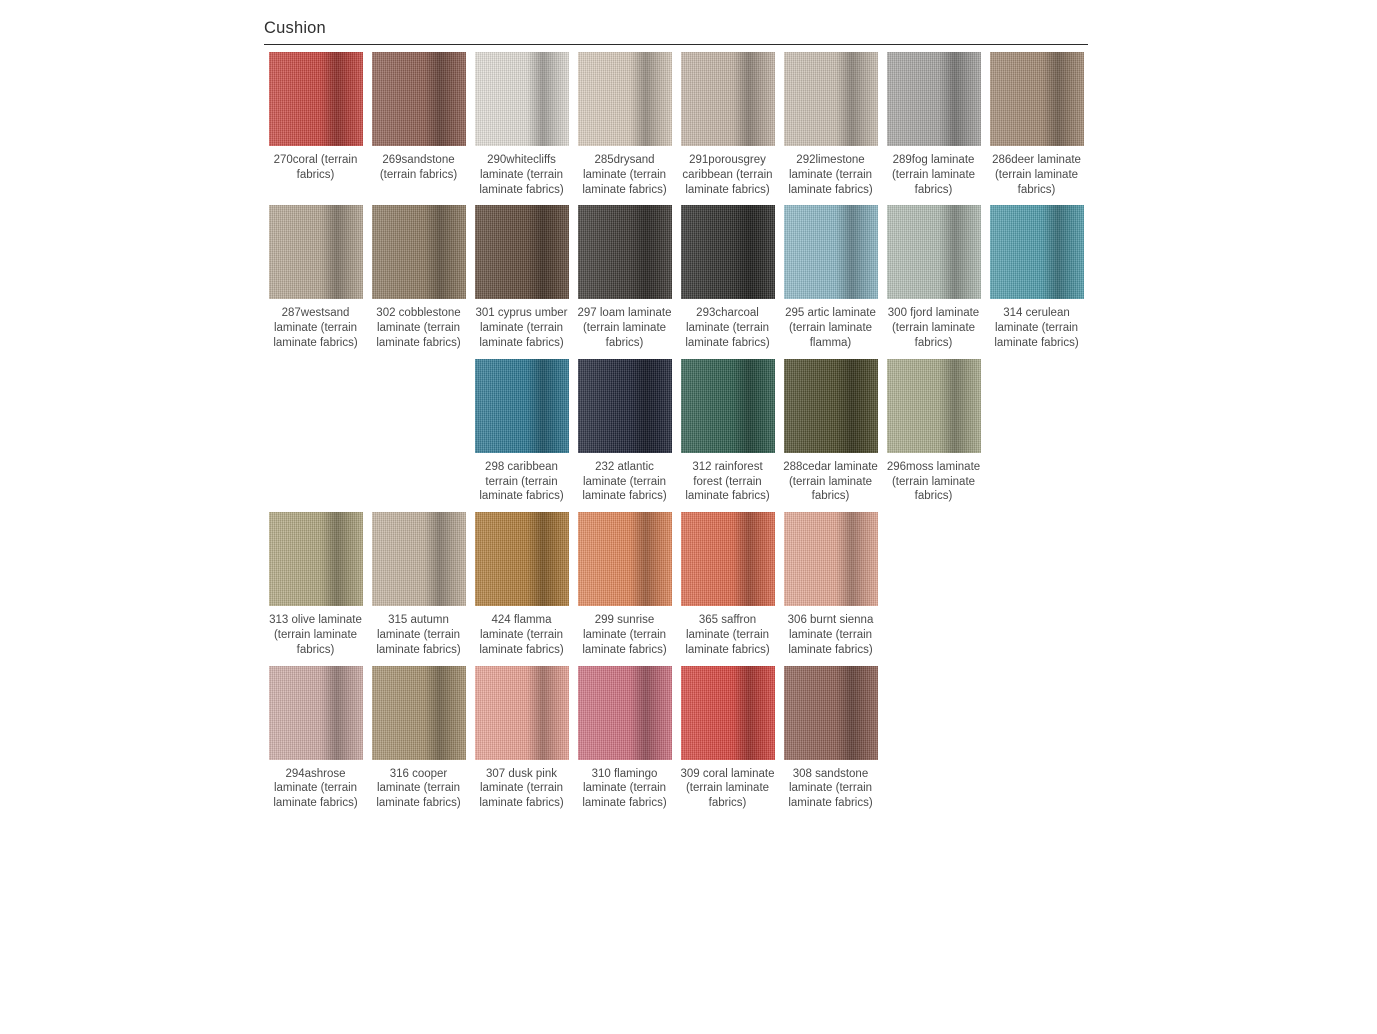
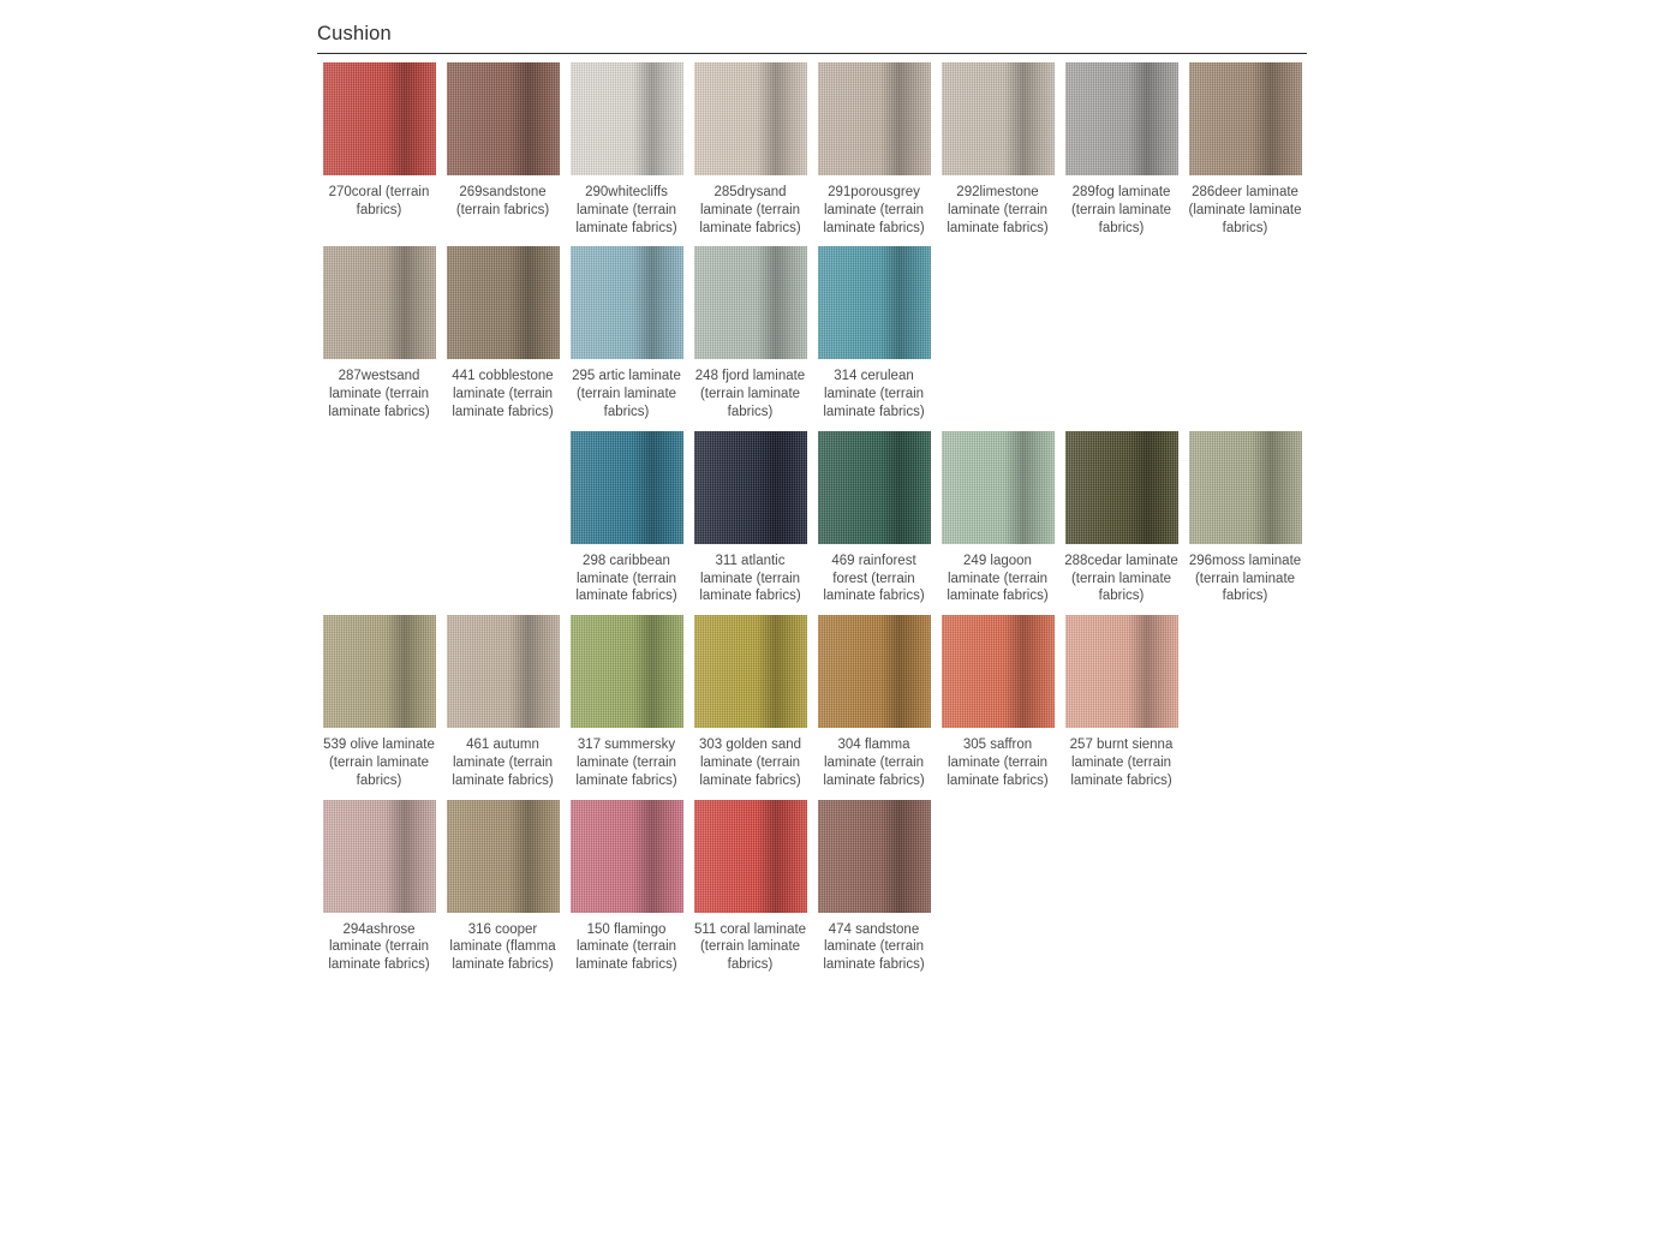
  Cushion
  270coral (terrain fabrics)
  269sandstone (terrain fabrics)
  290whitecliffs laminate (terrain laminate fabrics)
  285drysand laminate (terrain laminate fabrics)
- 291porousgrey caribbean (terrain laminate fabrics)
+ 291porousgrey laminate (terrain laminate fabrics)
  292limestone laminate (terrain laminate fabrics)
  289fog laminate (terrain laminate fabrics)
- 286deer laminate (terrain laminate fabrics)
+ 286deer laminate (laminate laminate fabrics)
  287westsand laminate (terrain laminate fabrics)
- 302 cobblestone laminate (terrain laminate fabrics)
+ 441 cobblestone laminate (terrain laminate fabrics)
- 301 cyprus umber laminate (terrain laminate fabrics)
- 297 loam laminate (terrain laminate fabrics)
- 293charcoal laminate (terrain laminate fabrics)
- 295 artic laminate (terrain laminate flamma)
+ 295 artic laminate (terrain laminate fabrics)
- 300 fjord laminate (terrain laminate fabrics)
+ 248 fjord laminate (terrain laminate fabrics)
  314 cerulean laminate (terrain laminate fabrics)
- 298 caribbean terrain (terrain laminate fabrics)
+ 298 caribbean laminate (terrain laminate fabrics)
- 232 atlantic laminate (terrain laminate fabrics)
+ 311 atlantic laminate (terrain laminate fabrics)
- 312 rainforest forest (terrain laminate fabrics)
+ 469 rainforest forest (terrain laminate fabrics)
+ 249 lagoon laminate (terrain laminate fabrics)
  288cedar laminate (terrain laminate fabrics)
  296moss laminate (terrain laminate fabrics)
- 313 olive laminate (terrain laminate fabrics)
+ 539 olive laminate (terrain laminate fabrics)
- 315 autumn laminate (terrain laminate fabrics)
+ 461 autumn laminate (terrain laminate fabrics)
+ 317 summersky laminate (terrain laminate fabrics)
+ 303 golden sand laminate (terrain laminate fabrics)
- 424 flamma laminate (terrain laminate fabrics)
+ 304 flamma laminate (terrain laminate fabrics)
- 299 sunrise laminate (terrain laminate fabrics)
- 365 saffron laminate (terrain laminate fabrics)
+ 305 saffron laminate (terrain laminate fabrics)
- 306 burnt sienna laminate (terrain laminate fabrics)
+ 257 burnt sienna laminate (terrain laminate fabrics)
  294ashrose laminate (terrain laminate fabrics)
- 316 cooper laminate (terrain laminate fabrics)
+ 316 cooper laminate (flamma laminate fabrics)
- 307 dusk pink laminate (terrain laminate fabrics)
- 310 flamingo laminate (terrain laminate fabrics)
+ 150 flamingo laminate (terrain laminate fabrics)
- 309 coral laminate (terrain laminate fabrics)
+ 511 coral laminate (terrain laminate fabrics)
- 308 sandstone laminate (terrain laminate fabrics)
+ 474 sandstone laminate (terrain laminate fabrics)
